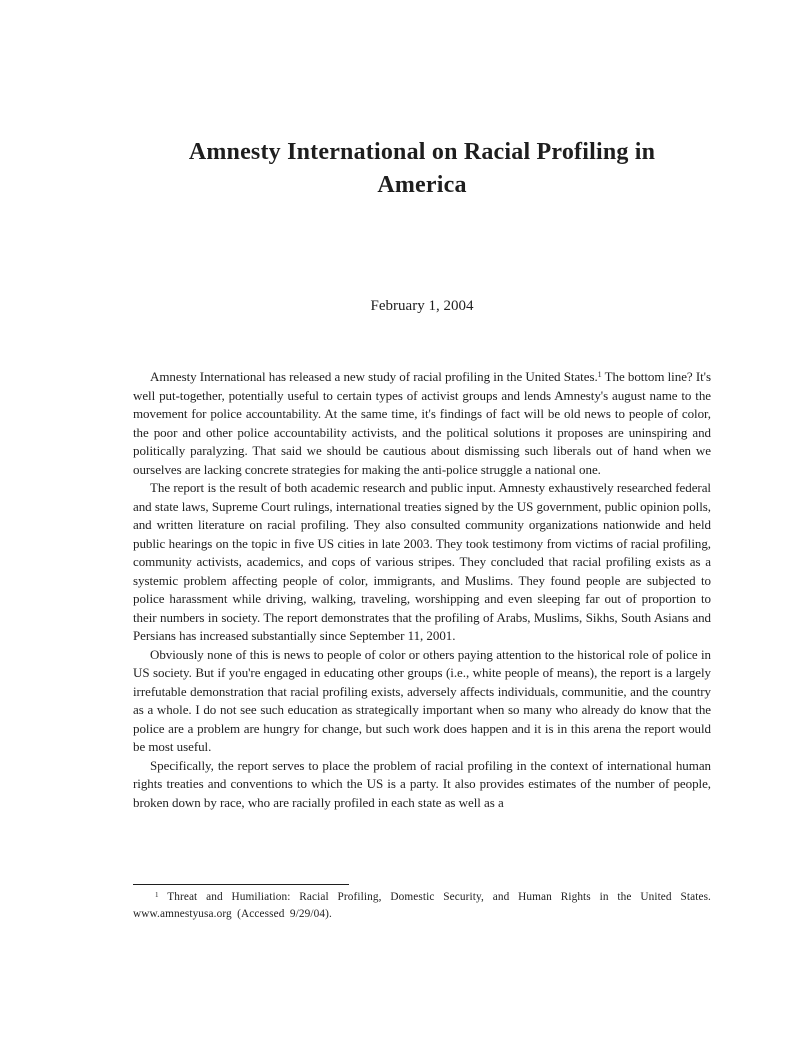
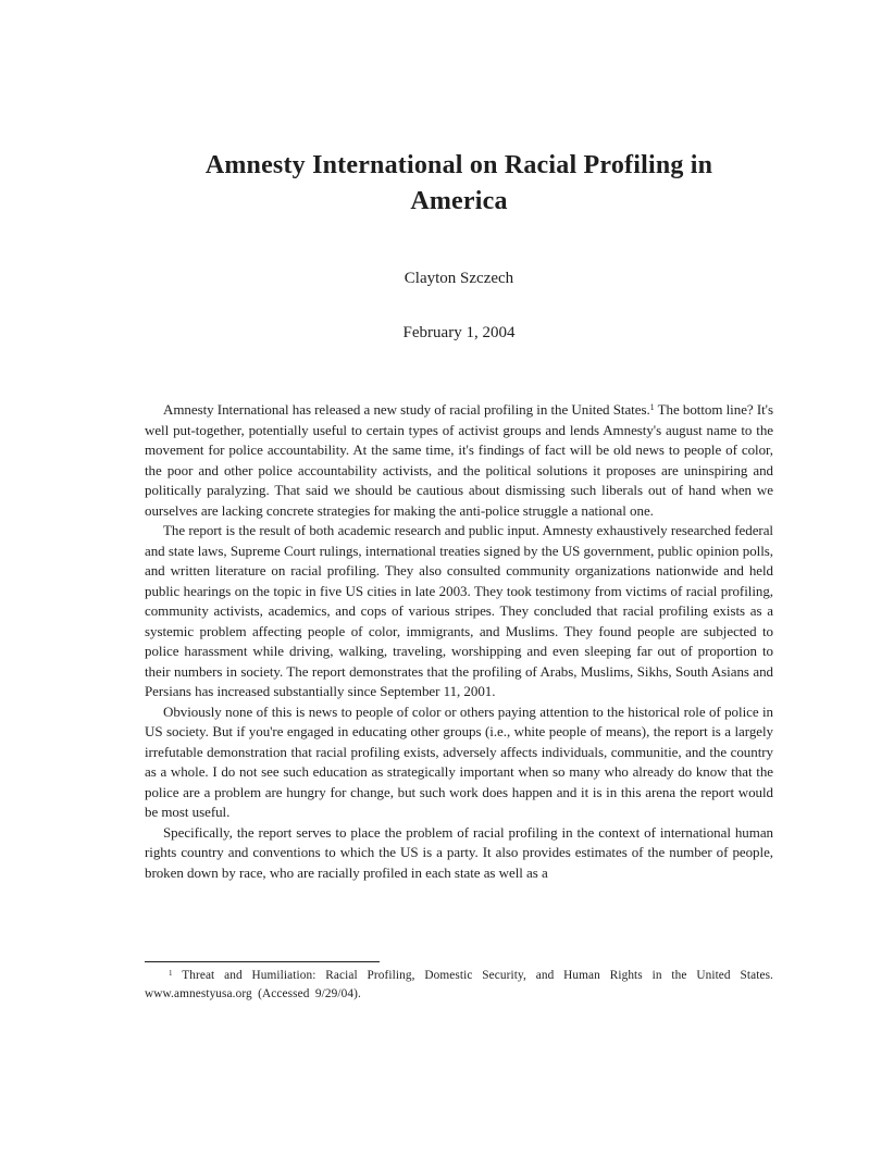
  Amnesty International on Racial Profiling in America
+ Clayton Szczech
  February 1, 2004
  Amnesty International has released a new study of racial profiling in the United States.1 The bottom line? It's well put-together, potentially useful to certain types of activist groups and lends Amnesty's august name to the movement for police accountability. At the same time, it's findings of fact will be old news to people of color, the poor and other police accountability activists, and the political solutions it proposes are uninspiring and politically paralyzing. That said we should be cautious about dismissing such liberals out of hand when we ourselves are lacking concrete strategies for making the anti-police struggle a national one.
  The report is the result of both academic research and public input. Amnesty exhaustively researched federal and state laws, Supreme Court rulings, international treaties signed by the US government, public opinion polls, and written literature on racial profiling. They also consulted community organizations nationwide and held public hearings on the topic in five US cities in late 2003. They took testimony from victims of racial profiling, community activists, academics, and cops of various stripes. They concluded that racial profiling exists as a systemic problem affecting people of color, immigrants, and Muslims. They found people are subjected to police harassment while driving, walking, traveling, worshipping and even sleeping far out of proportion to their numbers in society. The report demonstrates that the profiling of Arabs, Muslims, Sikhs, South Asians and Persians has increased substantially since September 11, 2001.
  Obviously none of this is news to people of color or others paying attention to the historical role of police in US society. But if you're engaged in educating other groups (i.e., white people of means), the report is a largely irrefutable demonstration that racial profiling exists, adversely affects individuals, communitie, and the country as a whole. I do not see such education as strategically important when so many who already do know that the police are a problem are hungry for change, but such work does happen and it is in this arena the report would be most useful.
- Specifically, the report serves to place the problem of racial profiling in the context of international human rights treaties and conventions to which the US is a party. It also provides estimates of the number of people, broken down by race, who are racially profiled in each state as well as a
+ Specifically, the report serves to place the problem of racial profiling in the context of international human rights country and conventions to which the US is a party. It also provides estimates of the number of people, broken down by race, who are racially profiled in each state as well as a
  1 Threat and Humiliation: Racial Profiling, Domestic Security, and Human Rights in the United States. www.amnestyusa.org (Accessed 9/29/04).
